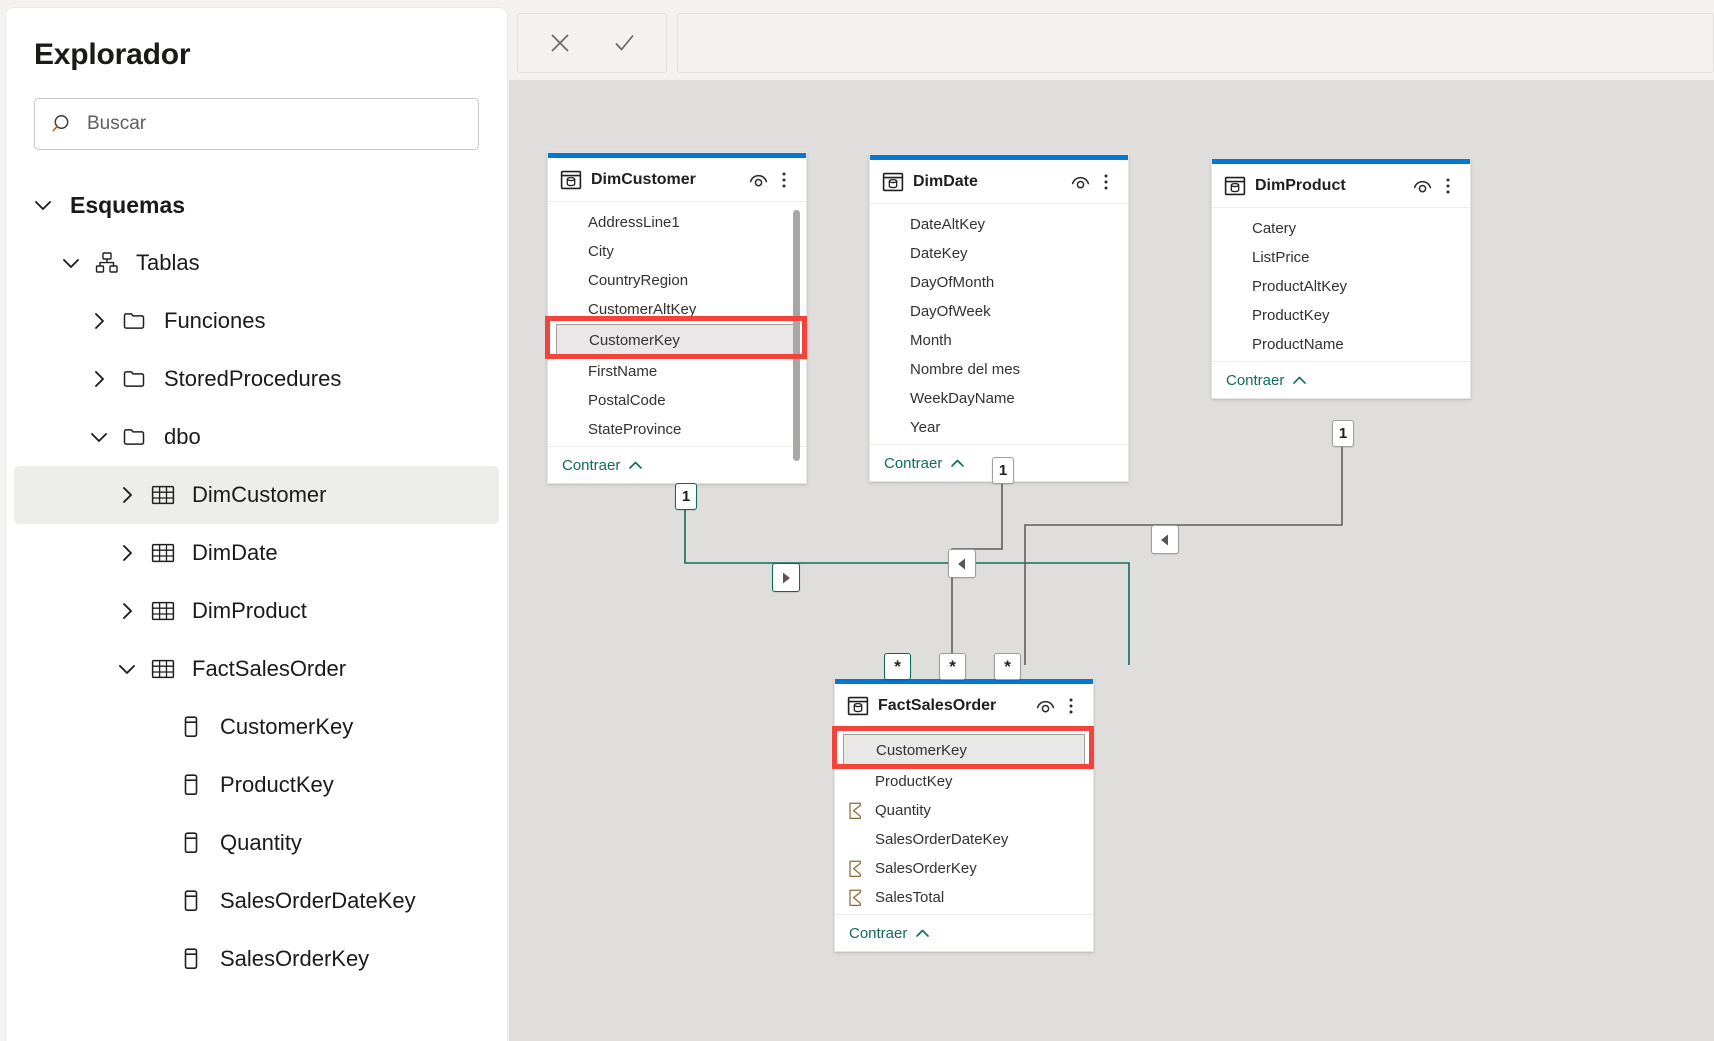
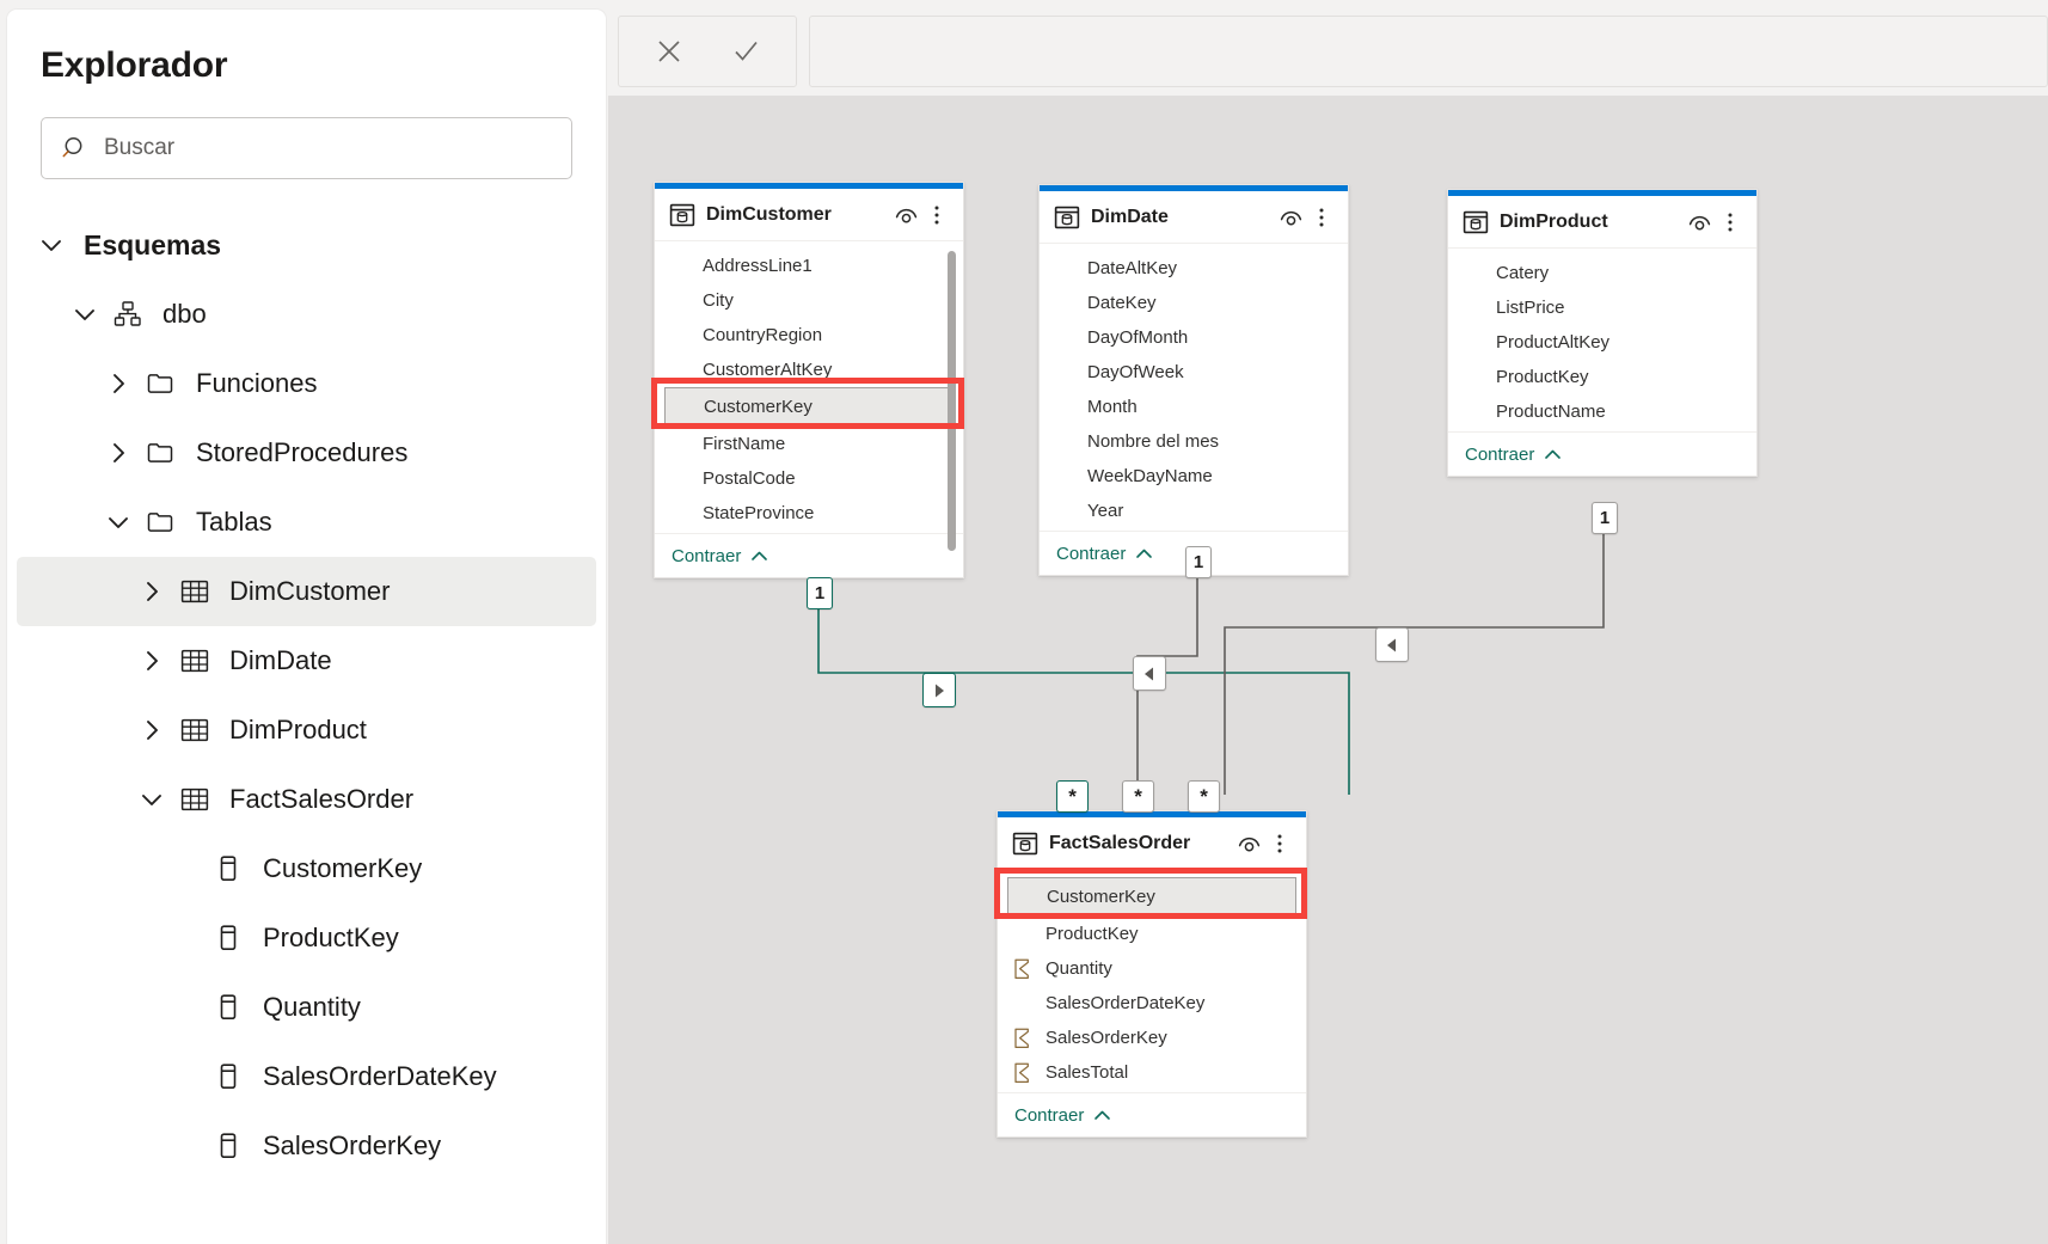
  Explorador
  Buscar
  Esquemas
- Tablas
+ dbo
  Funciones
  StoredProcedures
- dbo
+ Tablas
  DimCustomer
  DimDate
  DimProduct
  FactSalesOrder
  CustomerKey
  ProductKey
  Quantity
  SalesOrderDateKey
  SalesOrderKey
  DimCustomer
  AddressLine1
  City
  CountryRegion
  CustomerAltKey
  CustomerKey
  FirstName
  PostalCode
  StateProvince
  Contraer
  DimDate
  DateAltKey
  DateKey
  DayOfMonth
  DayOfWeek
  Month
  Nombre del mes
  WeekDayName
  Year
  Contraer
  DimProduct
  Catery
  ListPrice
  ProductAltKey
  ProductKey
  ProductName
  Contraer
  FactSalesOrder
  CustomerKey
  ProductKey
  Quantity
  SalesOrderDateKey
  SalesOrderKey
  SalesTotal
  Contraer
  1
  1
  1
  *
  *
  *
